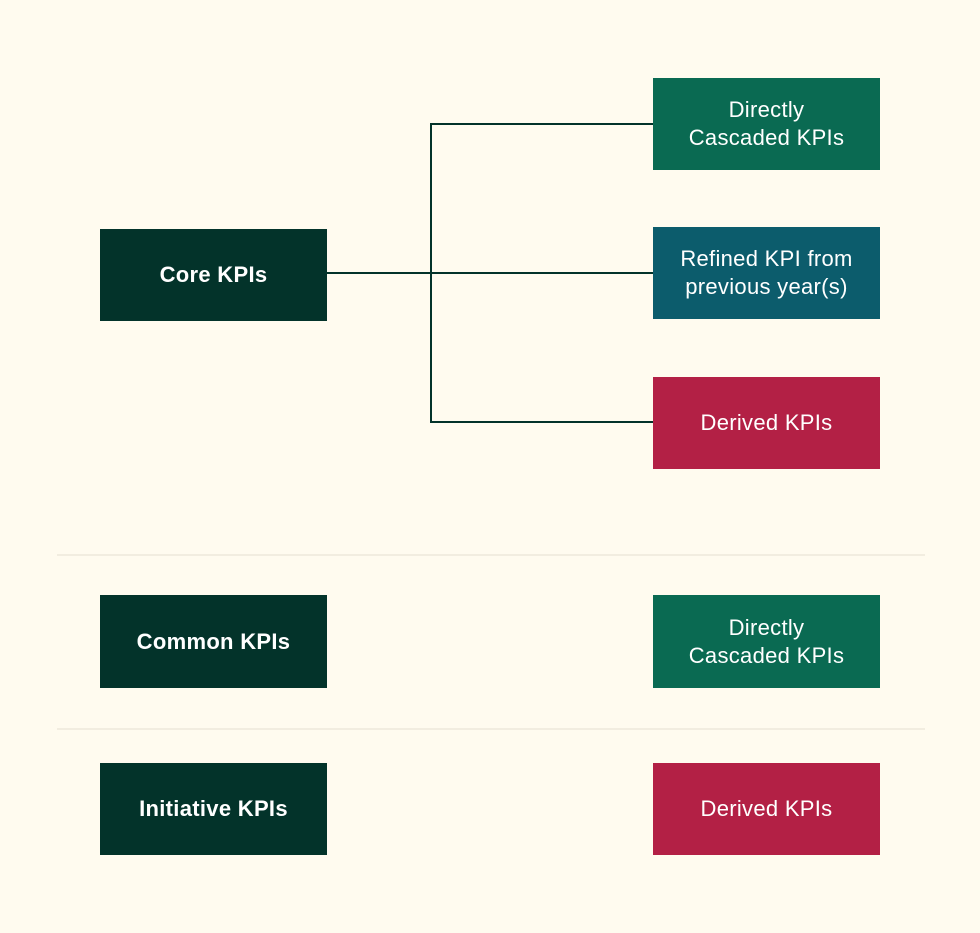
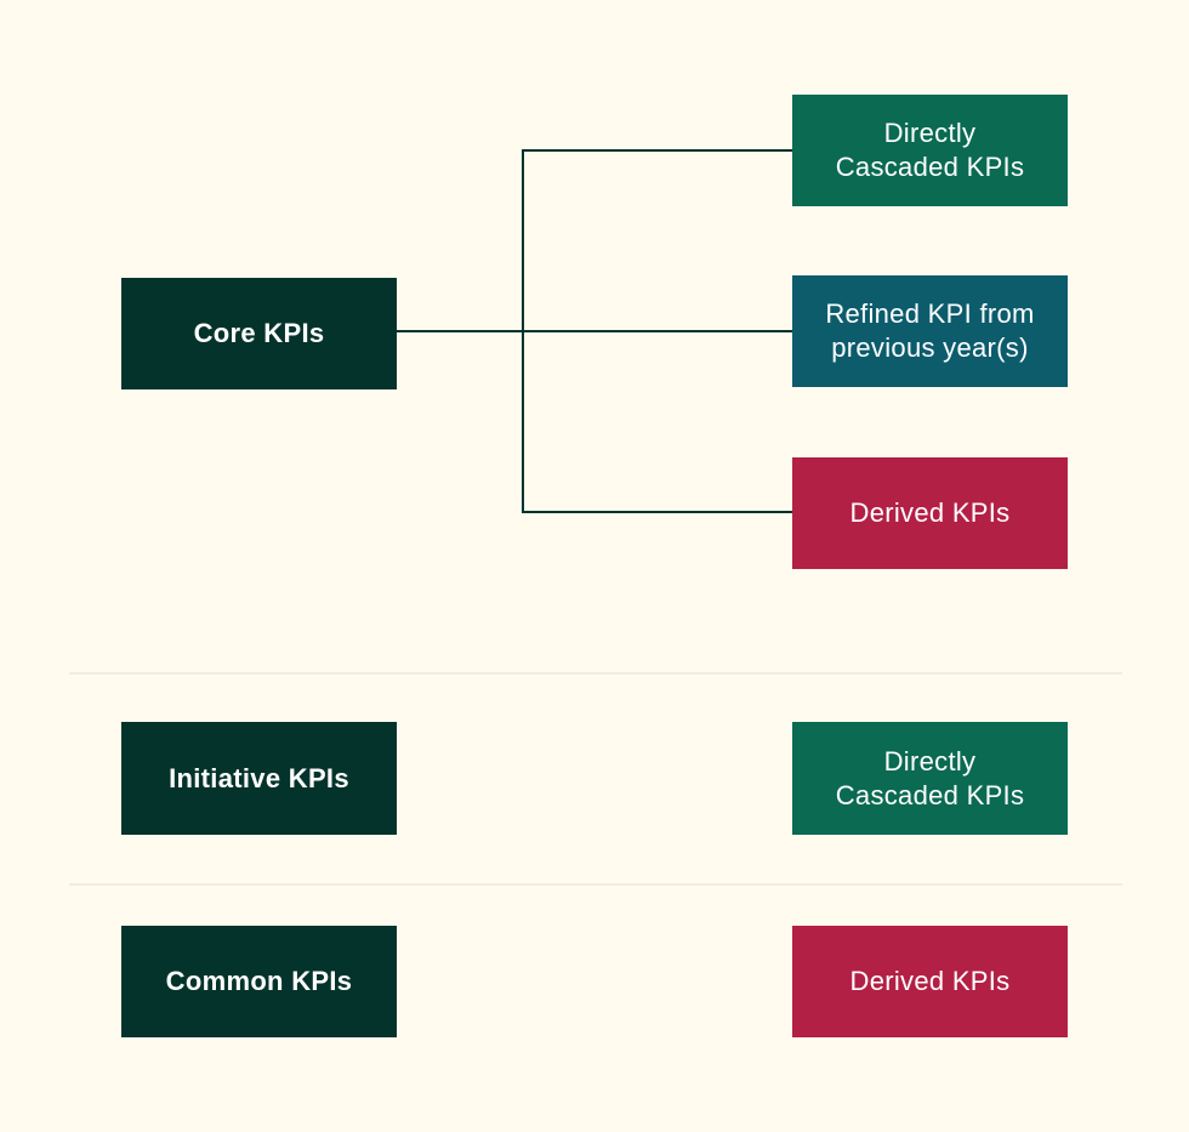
  Core KPIs
  Directly
  Cascaded KPIs
  Refined KPI from
  previous year(s)
  Derived KPIs
- Common KPIs
+ Initiative KPIs
  Directly
  Cascaded KPIs
- Initiative KPIs
+ Common KPIs
  Derived KPIs
